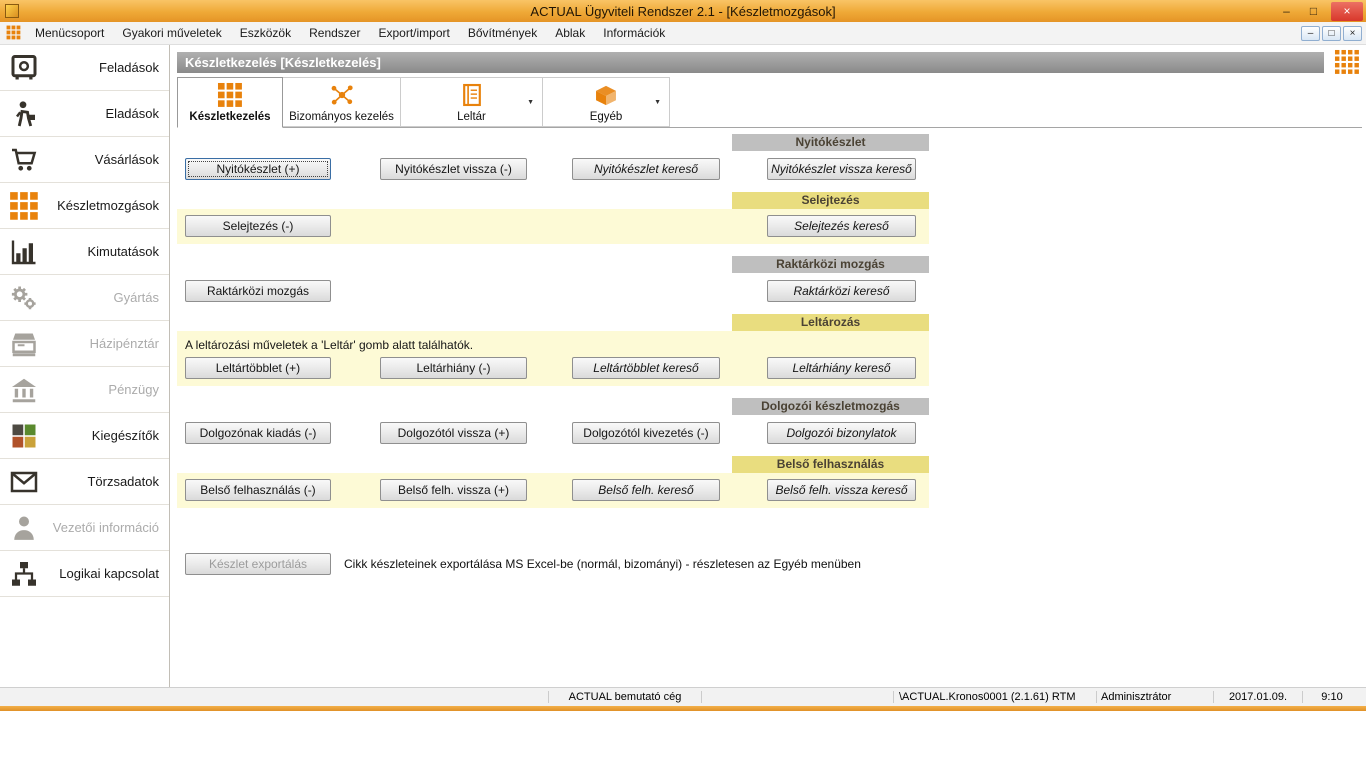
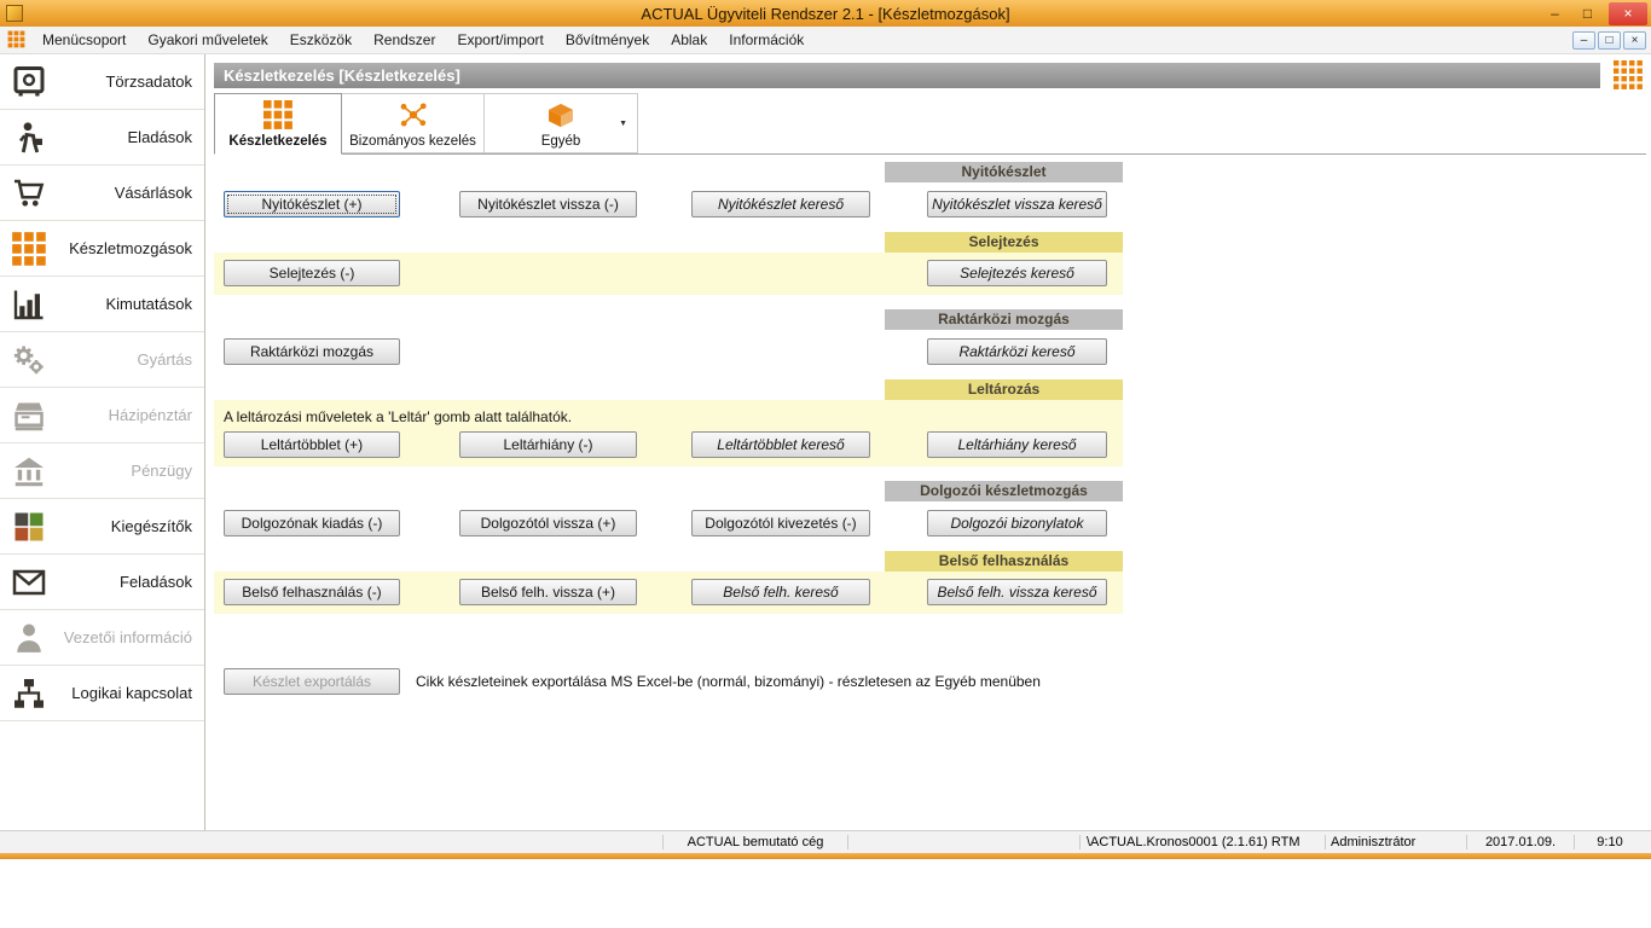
  ACTUAL Ügyviteli Rendszer 2.1 - [Készletmozgások]
  –
  □
  ×
  Menücsoport
  Gyakori műveletek
  Eszközök
  Rendszer
  Export/import
  Bővítmények
  Ablak
  Információk
  –
  □
  ×
- Feladások
+ Törzsadatok
  Eladások
  Vásárlások
  Készletmozgások
  Kimutatások
  Gyártás
  Házipénztár
  Pénzügy
  Kiegészítők
- Törzsadatok
+ Feladások
  Vezetői információ
  Logikai kapcsolat
  Készletkezelés [Készletkezelés]
  Készletkezelés
  Bizományos kezelés
- Leltár
  Egyéb
  Nyitókészlet
  Nyitókészlet (+)
  Nyitókészlet vissza (-)
  Nyitókészlet kereső
  Nyitókészlet vissza kereső
  Selejtezés
  Selejtezés (-)
  Selejtezés kereső
  Raktárközi mozgás
  Raktárközi mozgás
  Raktárközi kereső
  Leltározás
  A leltározási műveletek a 'Leltár' gomb alatt találhatók.
  Leltártöbblet (+)
  Leltárhiány (-)
  Leltártöbblet kereső
  Leltárhiány kereső
  Dolgozói készletmozgás
  Dolgozónak kiadás (-)
  Dolgozótól vissza (+)
  Dolgozótól kivezetés (-)
  Dolgozói bizonylatok
  Belső felhasználás
  Belső felhasználás (-)
  Belső felh. vissza (+)
  Belső felh. kereső
  Belső felh. vissza kereső
  Készlet exportálás
  Cikk készleteinek exportálása MS Excel-be (normál, bizományi) - részletesen az Egyéb menüben
  ACTUAL bemutató cég
  \ACTUAL.Kronos0001 (2.1.61) RTM
  Adminisztrátor
  2017.01.09.
  9:10
